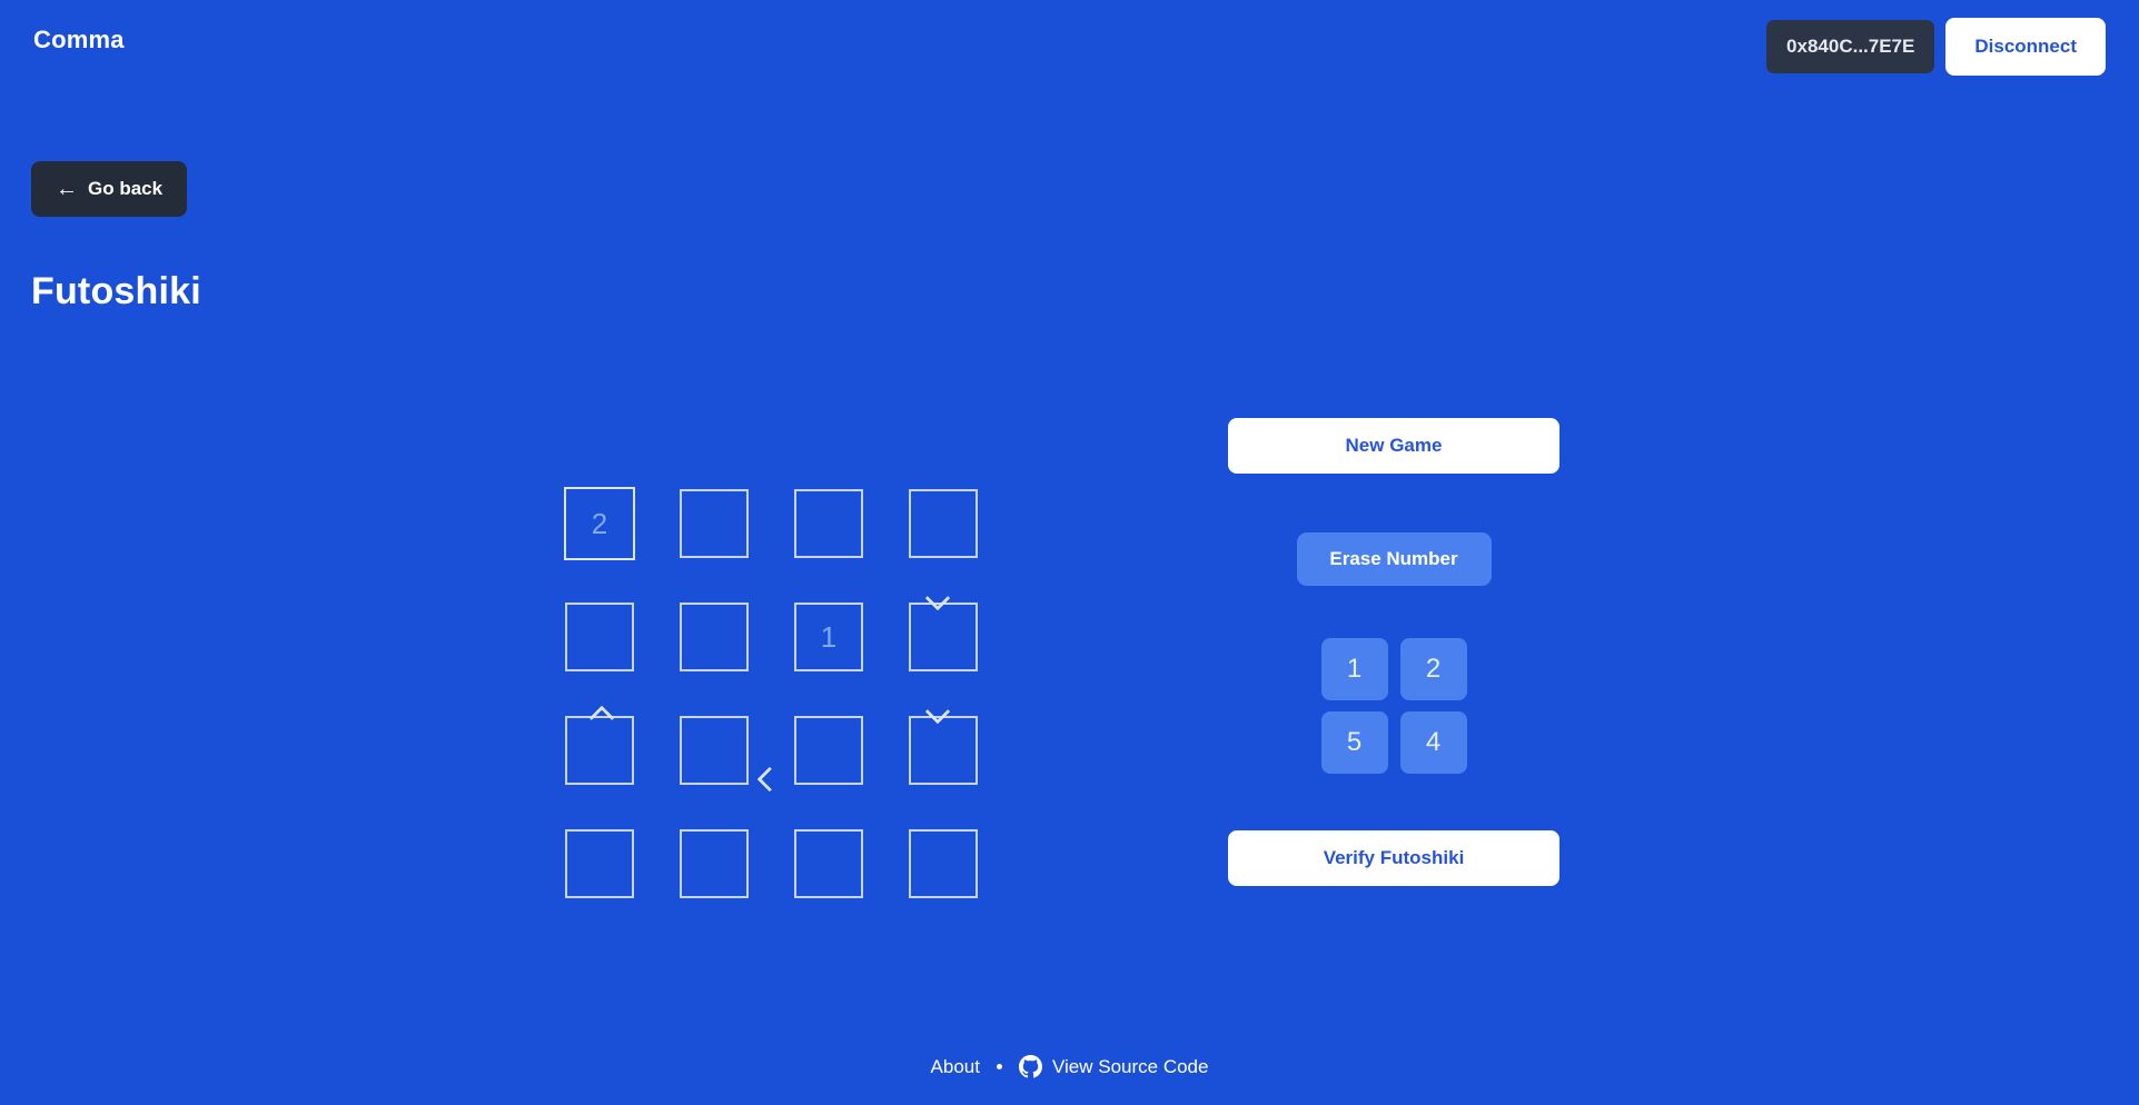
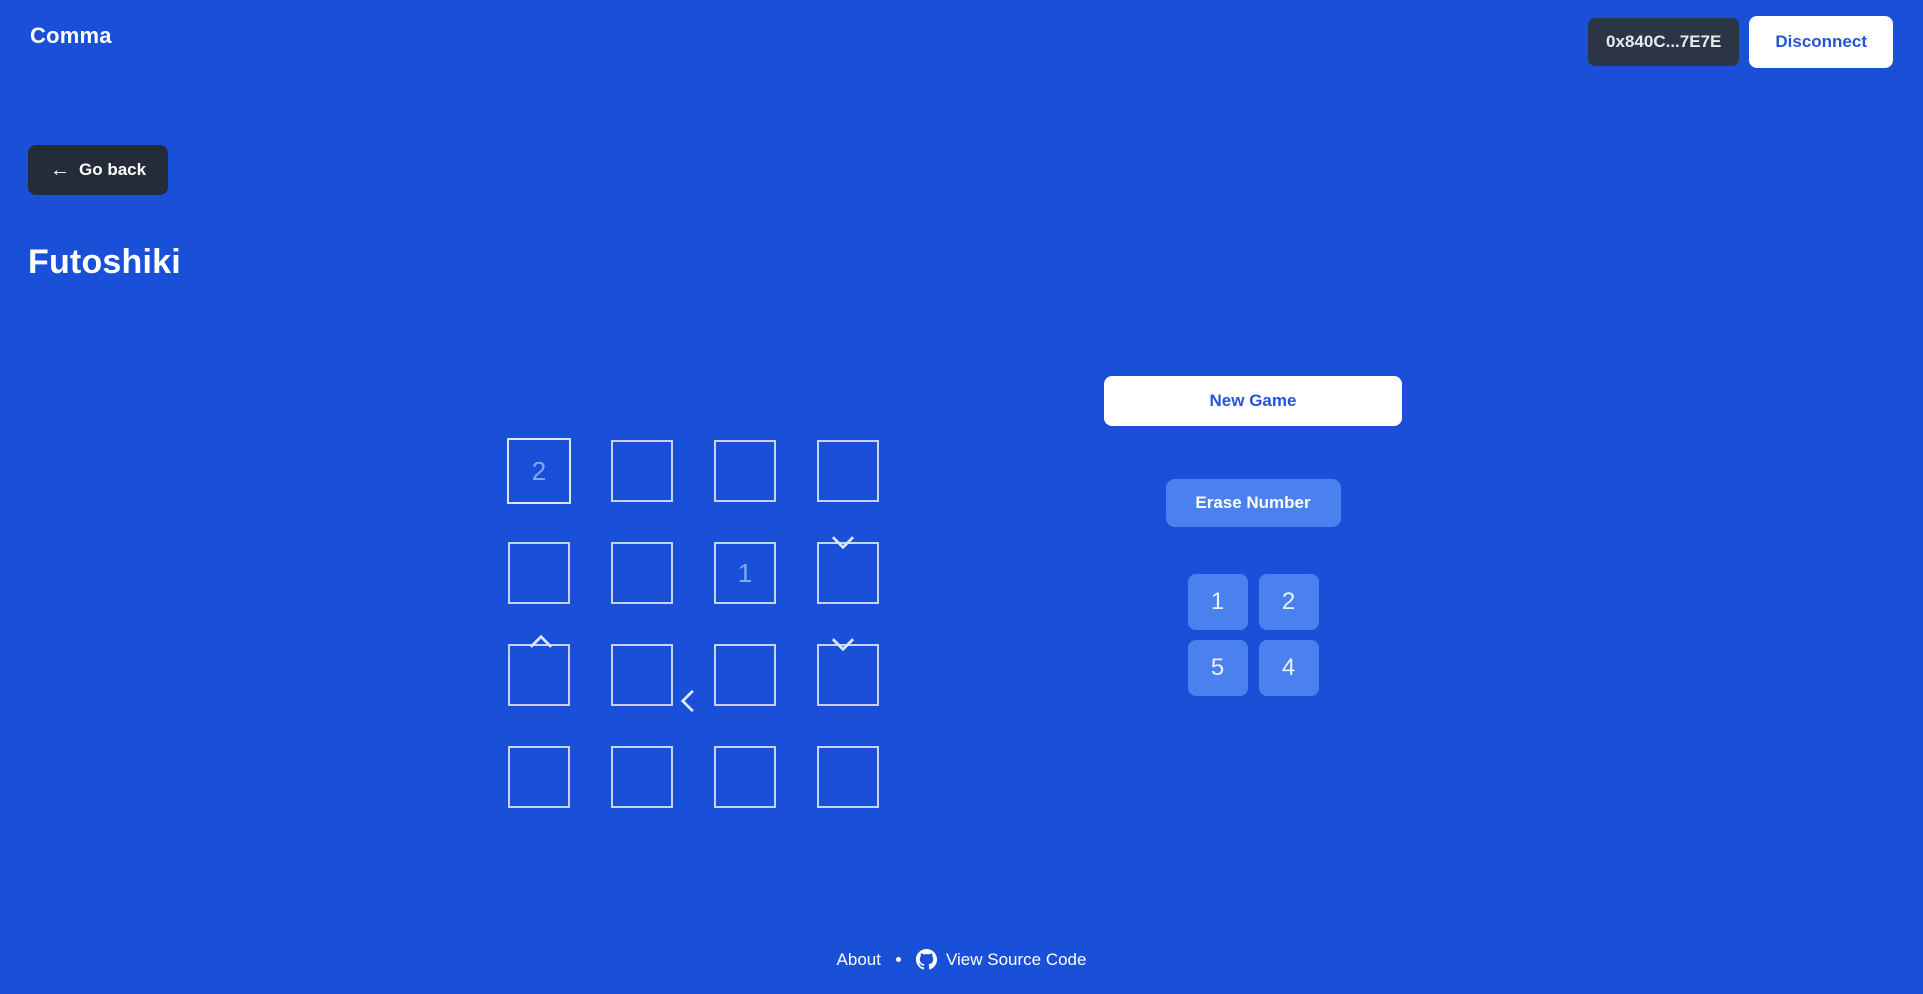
  Comma
  0x840C...7E7E
  Disconnect
  ←
  Go back
  Futoshiki
  2
  1
  New Game
  Erase Number
  1
  2
  5
  4
- Verify Futoshiki
  About
  View Source Code
